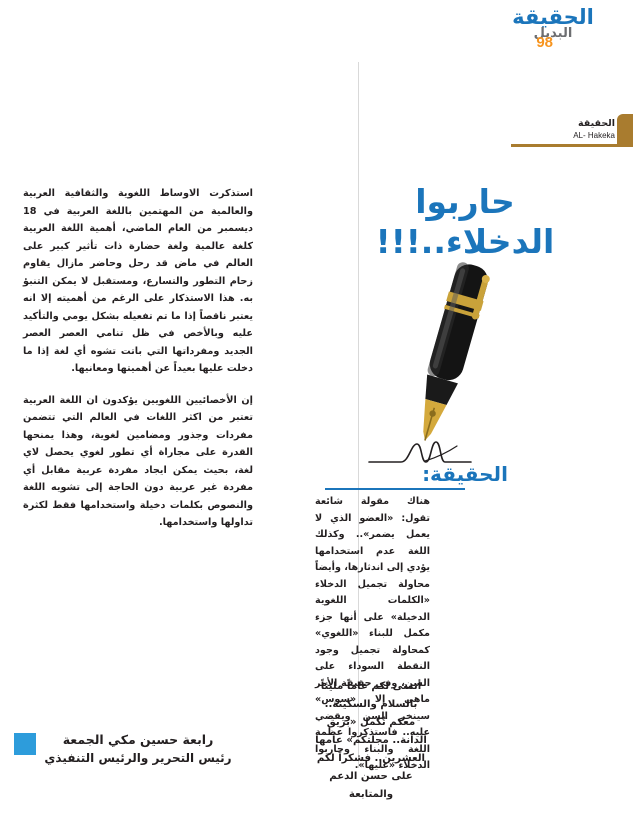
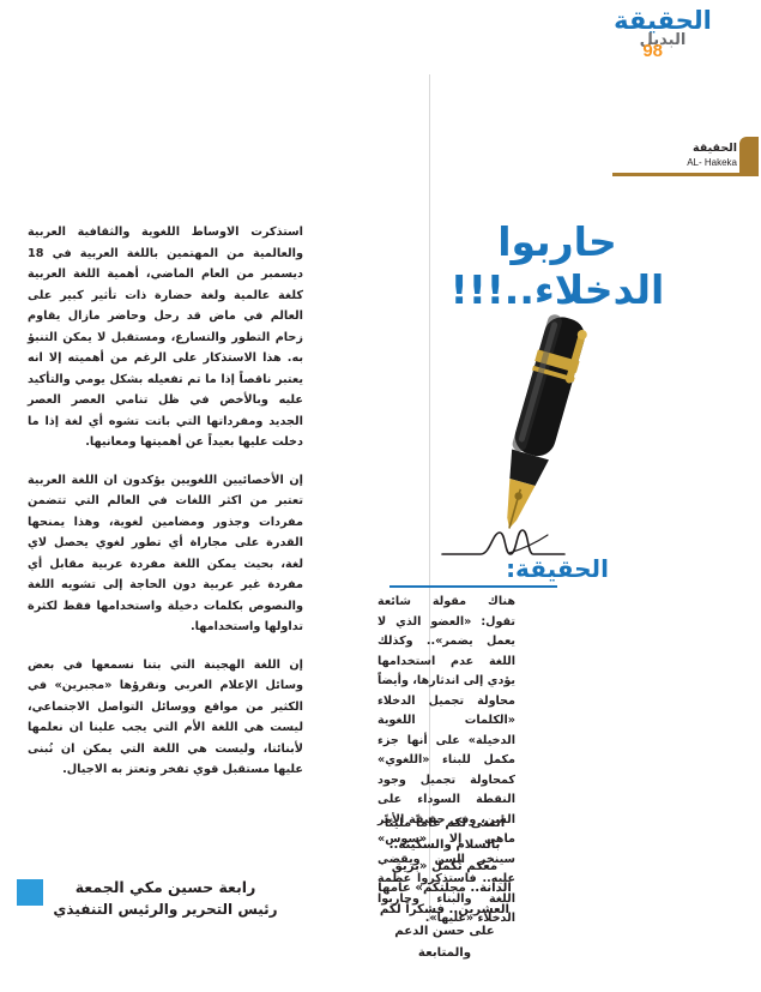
  الحقيقة
  البديل
  98
  الحقيقة
  AL- Hakeka
  استذكرت الاوساط اللغوية والثقافية العربية والعالمية من المهتمين باللغة العربية في 18 ديسمبر من العام الماضي، أهمية اللغة العربية كلغة عالمية ولغة حضارة ذات تأثير كبير على العالم في ماض قد رحل وحاضر مازال يقاوم زحام التطور والتسارع، ومستقبل لا يمكن التنبؤ به. هذا الاستذكار على الرغم من أهميته إلا انه يعتبر ناقصاً إذا ما تم تفعيله بشكل يومي والتأكيد عليه وبالأخص في ظل تنامي العصر العصر الجديد ومفرداتها التي باتت تشوه أي لغة إذا ما دخلت عليها بعيداً عن أهميتها ومعانيها.
- إن الأخصائيين اللغويين يؤكدون ان اللغة العربية تعتبر من اكثر اللغات في العالم التي تتضمن مفردات وجذور ومضامين لغوية، وهذا يمنحها القدرة على مجاراة أي تطور لغوي يحصل لاي لغة، بحيث يمكن ايجاد مفردة عربية مقابل أي مفردة غير عربية دون الحاجة إلى تشويه اللغة والنصوص بكلمات دخيلة واستخدامها فقط لكثرة تداولها واستخدامها.
+ إن الأخصائيين اللغويين يؤكدون ان اللغة العربية تعتبر من اكثر اللغات في العالم التي تتضمن مفردات وجذور ومضامين لغوية، وهذا يمنحها القدرة على مجاراة أي تطور لغوي يحصل لاي لغة، بحيث يمكن اللغة مفردة عربية مقابل أي مفردة غير عربية دون الحاجة إلى تشويه اللغة والنصوص بكلمات دخيلة واستخدامها فقط لكثرة تداولها واستخدامها.
+ إن اللغة الهجينة التي بتنا نسمعها في بعض وسائل الإعلام العربي ونقرؤها «مجبرين» في الكثير من مواقع ووسائل التواصل الاجتماعي، ليست هي اللغة الأم التي يجب علينا ان نعلمها لأبنائنا، وليست هي اللغة التي يمكن ان نُبنى عليها مستقبل قوي تفخر وتعتز به الاجيال.
  رابعة حسين مكي الجمعة
  رئيس التحرير والرئيس التنفيذي
  حاربوا
  الدخلاء..!!!
  الحقيقة:
  هناك مقولة شائعة تقول: «العضو الذي لا يعمل يضمر».. وكذلك اللغة عدم استخدامها يؤدي إلى اندثارها، وأيضاً محاولة تجميل الدخلاء «الكلمات اللغوية الدخيلة» على أنها جزء مكمل للبناء «اللغوي» كمحاولة تجميل وجود النقطة السوداء على السن، وفي حقيقة الأمر ماهي إلا «سوس» سينخر السن ويقضي عليه.. فاستذكروا عظمة اللغة والبناء وحاربوا الدخلاء «عليها».
  أتمنى لكم عاماً مليئاً بالسلام والسكينة.. معكم تُكمل «بريق الدانة.. مجلتكم» عامها العشرين.. فشكراً لكم على حسن الدعم والمتابعة
